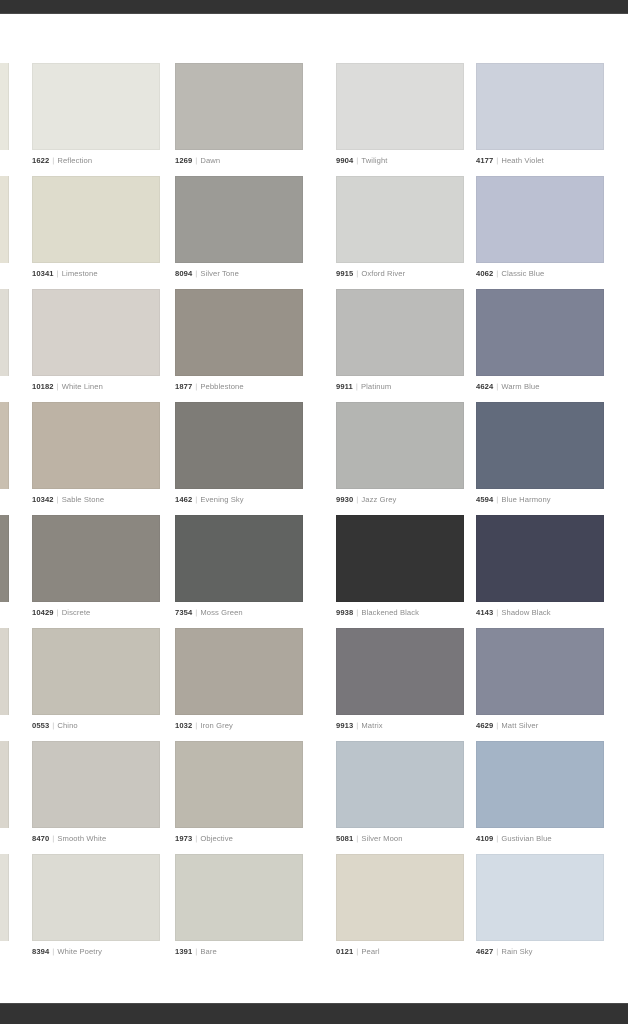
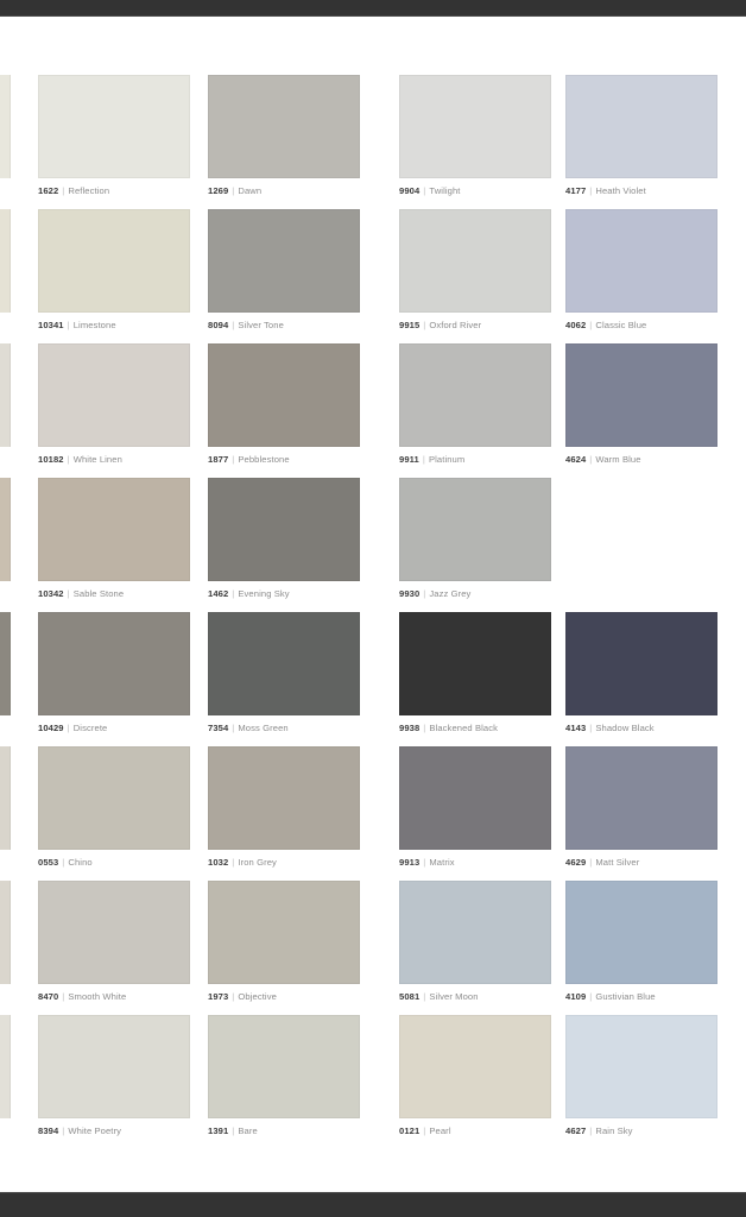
  1622 | Reflection
  1269 | Dawn
  9904 | Twilight
  4177 | Heath Violet
  10341 | Limestone
  8094 | Silver Tone
  9915 | Oxford River
  4062 | Classic Blue
  10182 | White Linen
  1877 | Pebblestone
  9911 | Platinum
  4624 | Warm Blue
  10342 | Sable Stone
  1462 | Evening Sky
  9930 | Jazz Grey
- 4594 | Blue Harmony
  10429 | Discrete
  7354 | Moss Green
  9938 | Blackened Black
  4143 | Shadow Black
  0553 | Chino
  1032 | Iron Grey
  9913 | Matrix
  4629 | Matt Silver
  8470 | Smooth White
  1973 | Objective
  5081 | Silver Moon
  4109 | Gustivian Blue
  8394 | White Poetry
  1391 | Bare
  0121 | Pearl
  4627 | Rain Sky
